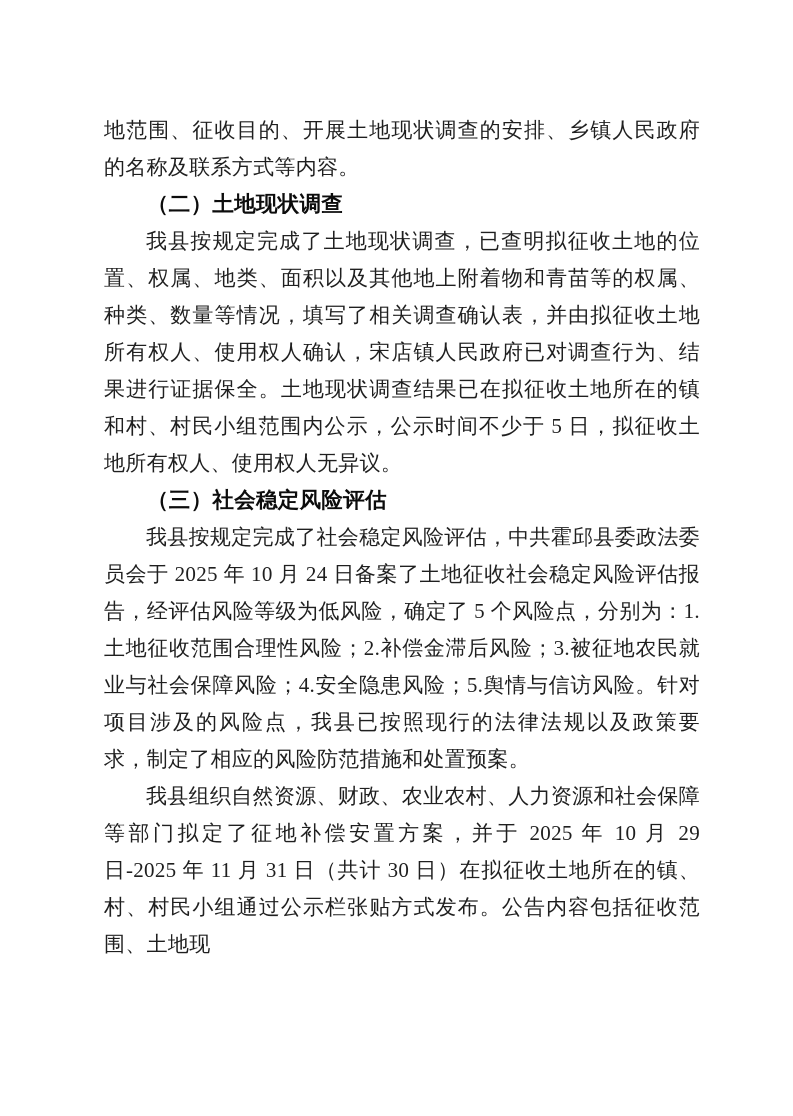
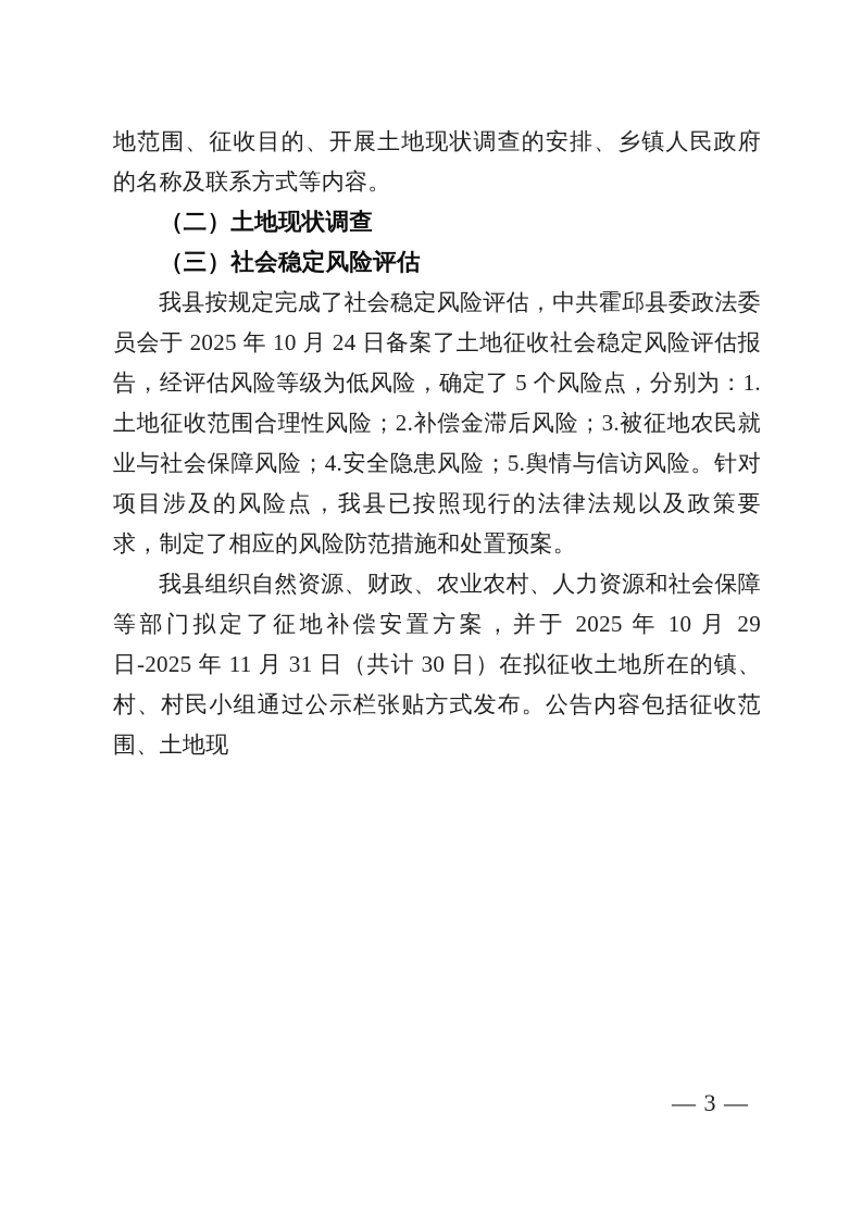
  地范围、征收目的、开展土地现状调查的安排、乡镇人民政府的名称及联系方式等内容。
  （二）土地现状调查
- 我县按规定完成了土地现状调查，已查明拟征收土地的位置、权属、地类、面积以及其他地上附着物和青苗等的权属、种类、数量等情况，填写了相关调查确认表，并由拟征收土地所有权人、使用权人确认，宋店镇人民政府已对调查行为、结果进行证据保全。土地现状调查结果已在拟征收土地所在的镇和村、村民小组范围内公示，公示时间不少于 5 日，拟征收土地所有权人、使用权人无异议。
  （三）社会稳定风险评估
  我县按规定完成了社会稳定风险评估，中共霍邱县委政法委员会于 2025 年 10 月 24 日备案了土地征收社会稳定风险评估报告，经评估风险等级为低风险，确定了 5 个风险点，分别为：1.土地征收范围合理性风险；2.补偿金滞后风险；3.被征地农民就业与社会保障风险；4.安全隐患风险；5.舆情与信访风险。针对项目涉及的风险点，我县已按照现行的法律法规以及政策要求，制定了相应的风险防范措施和处置预案。
  我县组织自然资源、财政、农业农村、人力资源和社会保障等部门拟定了征地补偿安置方案，并于 2025 年 10 月 29 日-2025 年 11 月 31 日（共计 30 日）在拟征收土地所在的镇、村、村民小组通过公示栏张贴方式发布。公告内容包括征收范围、土地现
+ — 3 —
